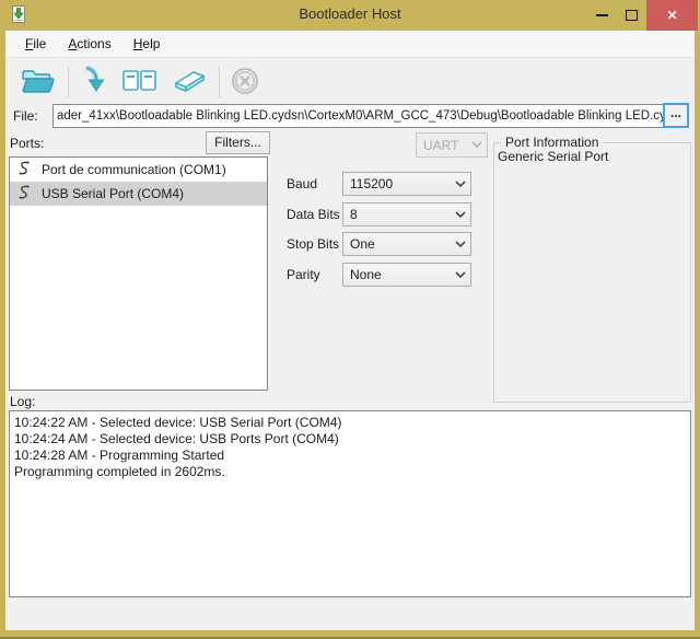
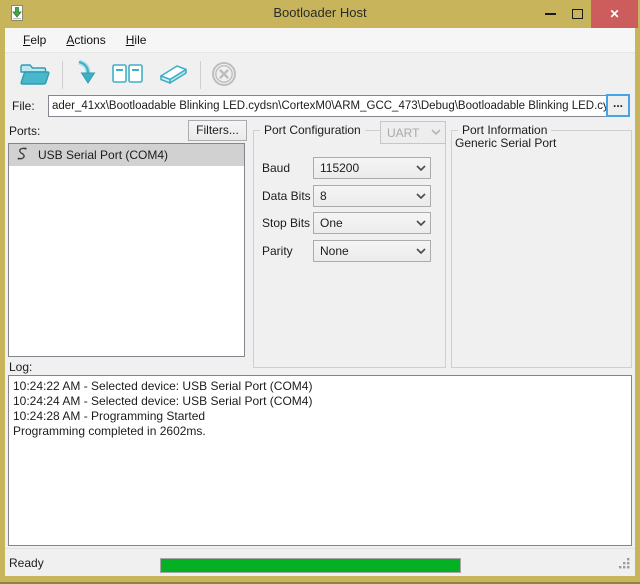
  Bootloader Host
  ✕
- File
+ Felp
  Actions
- Help
+ Hile
  File:
  ader_41xx\Bootloadable Blinking LED.cydsn\CortexM0\ARM_GCC_473\Debug\Bootloadable Blinking LED.c
  ...
  Ports:
  Filters...
- Port de communication (COM1)
  USB Serial Port (COM4)
+ Port Configuration
  UART
  Baud
  115200
  Data Bits
  8
  Stop Bits
  One
  Parity
  None
  Port Information
  Generic Serial Port
  Log:
  10:24:22 AM - Selected device: USB Serial Port (COM4)
- 10:24:24 AM - Selected device: USB Ports Port (COM4)
+ 10:24:24 AM - Selected device: USB Serial Port (COM4)
  10:24:28 AM - Programming Started
  Programming completed in 2602ms.
+ Ready
